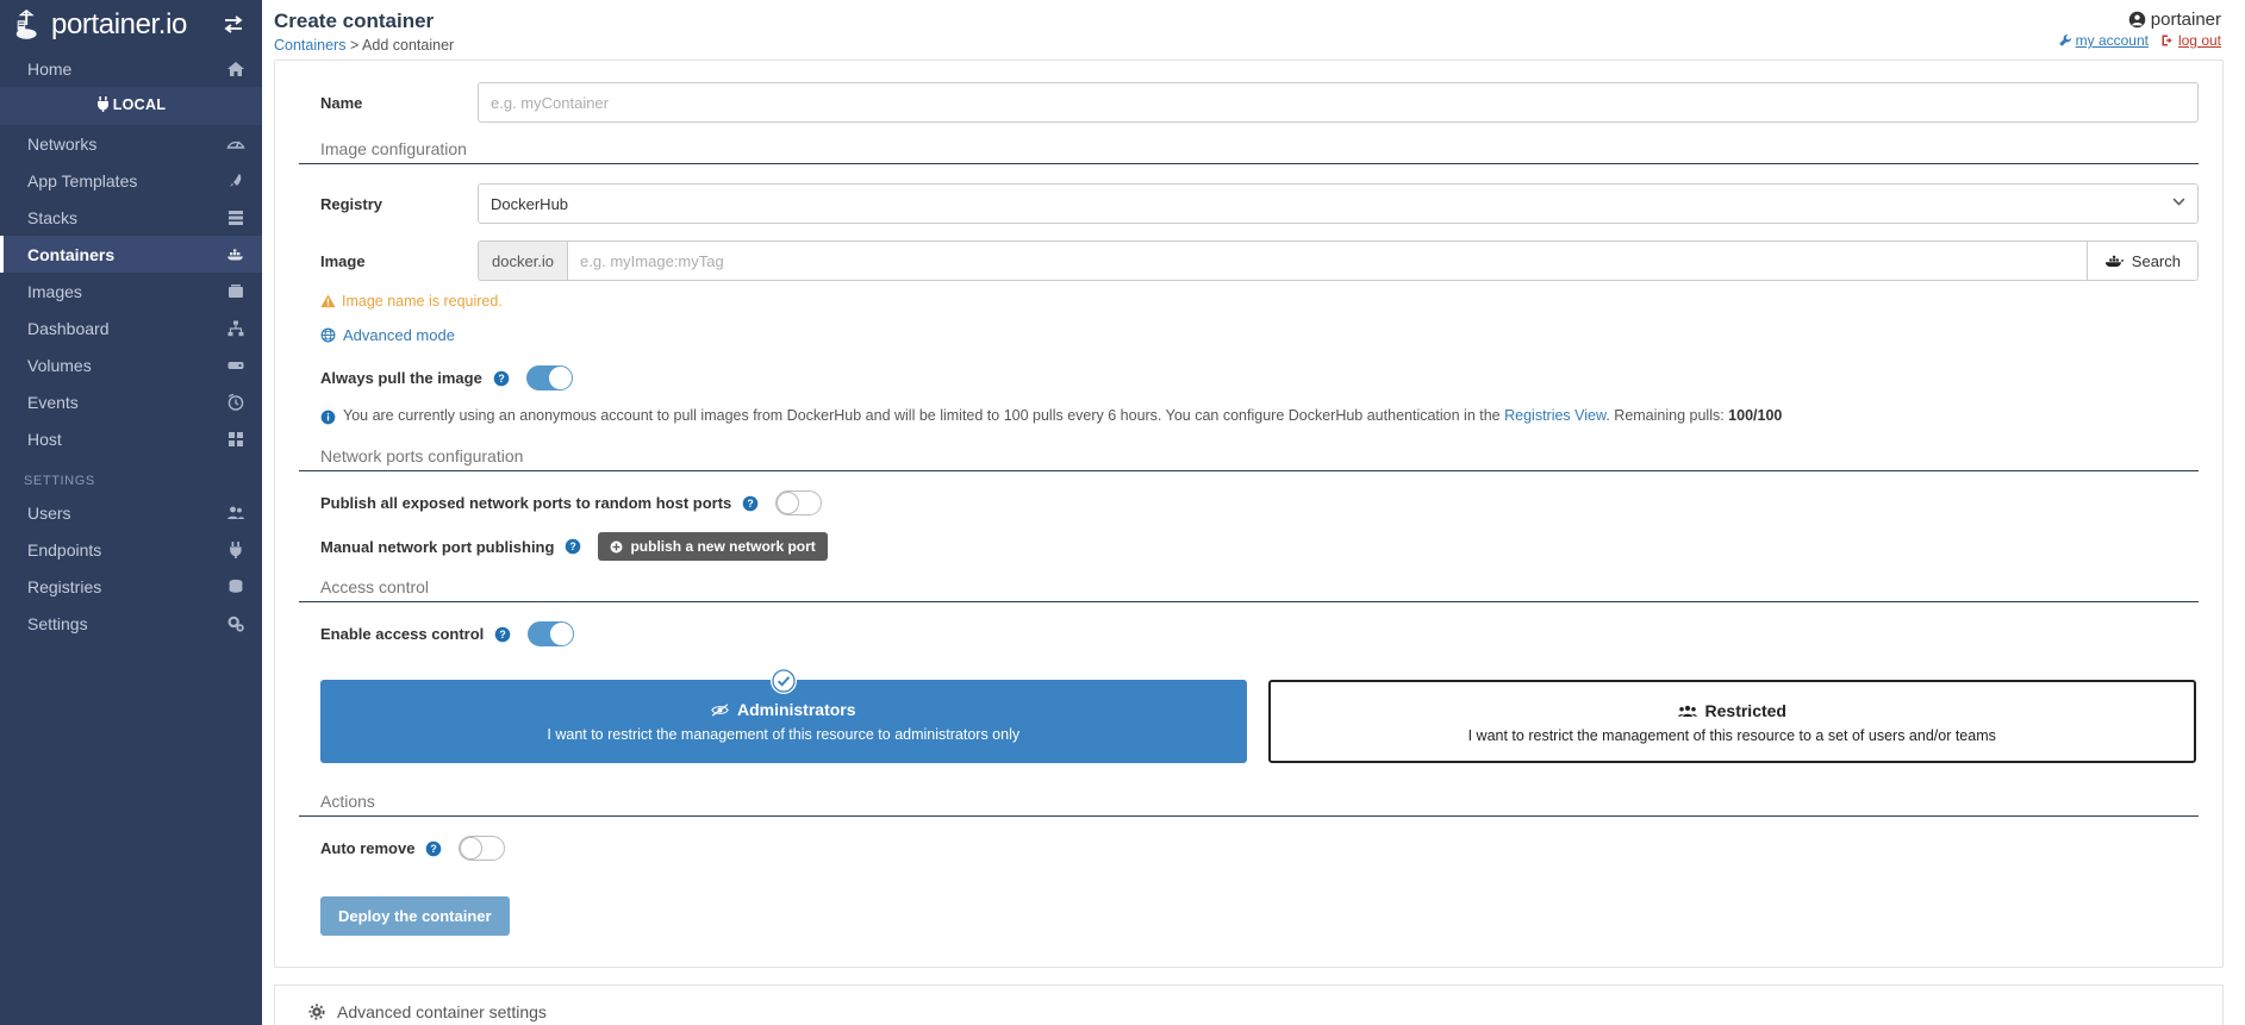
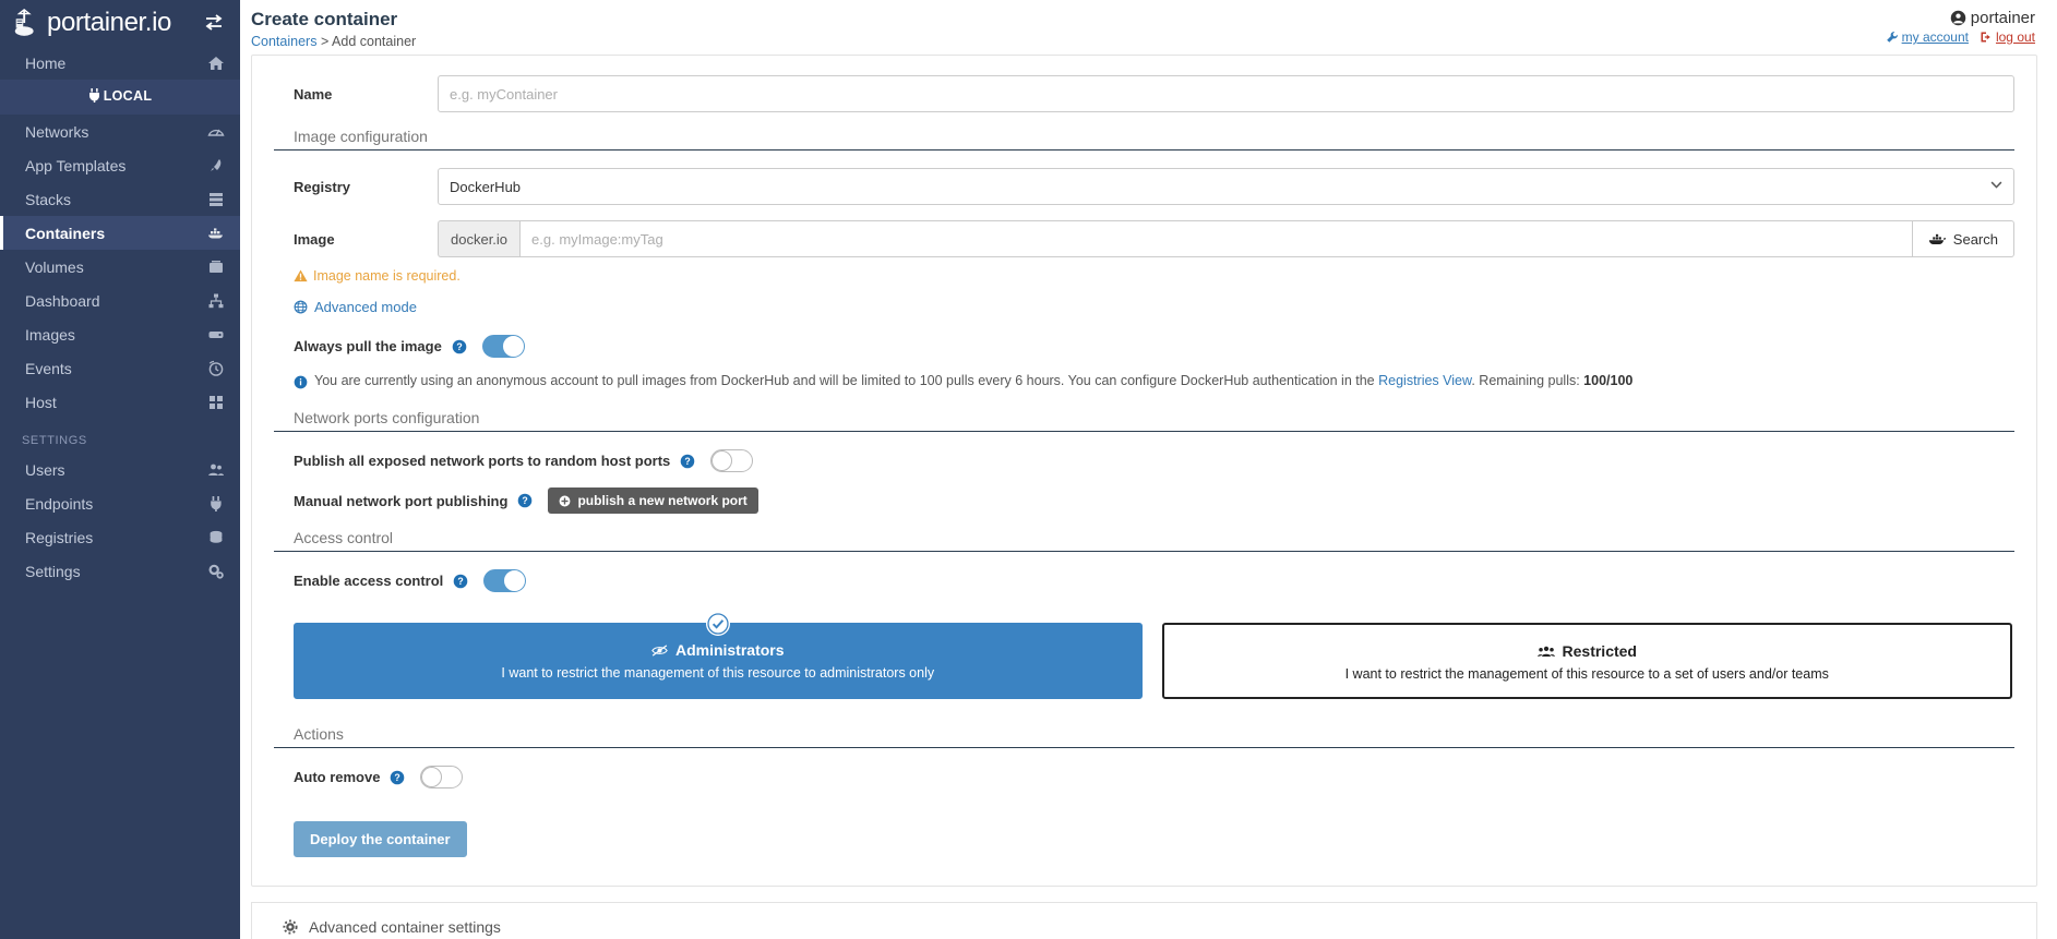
  portainer.io
  Home
  LOCAL
  Networks
  App Templates
  Stacks
  Containers
- Images
+ Volumes
  Dashboard
- Volumes
+ Images
  Events
  Host
  SETTINGS
  Users
  Endpoints
  Registries
  Settings
  Create container
  Containers > Add container
  portainer
  my account
  log out
  Name
  e.g. myContainer
  Image configuration
  Registry
  DockerHub
  Image
  docker.io
  e.g. myImage:myTag
  Search
  Image name is required.
  Advanced mode
  Always pull the image
  ?
  You are currently using an anonymous account to pull images from DockerHub and will be limited to 100 pulls every 6 hours. You can configure DockerHub authentication in the Registries View. Remaining pulls: 100/100
  Network ports configuration
  Publish all exposed network ports to random host ports
  ?
  Manual network port publishing
  ?
  publish a new network port
  Access control
  Enable access control
  ?
  Administrators
  I want to restrict the management of this resource to administrators only
  Restricted
  I want to restrict the management of this resource to a set of users and/or teams
  Actions
  Auto remove
  ?
  Deploy the container
  Advanced container settings
